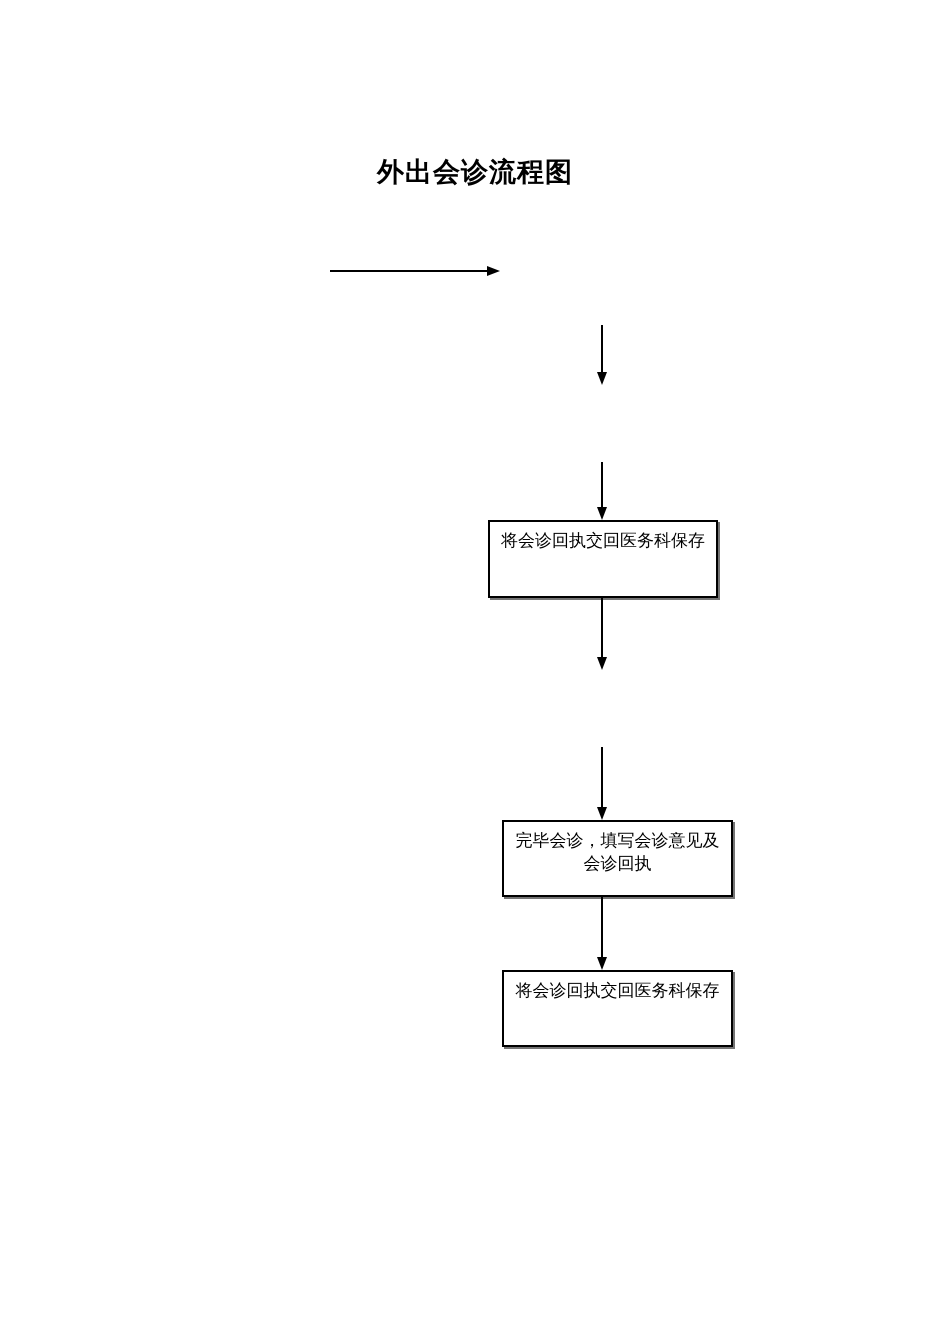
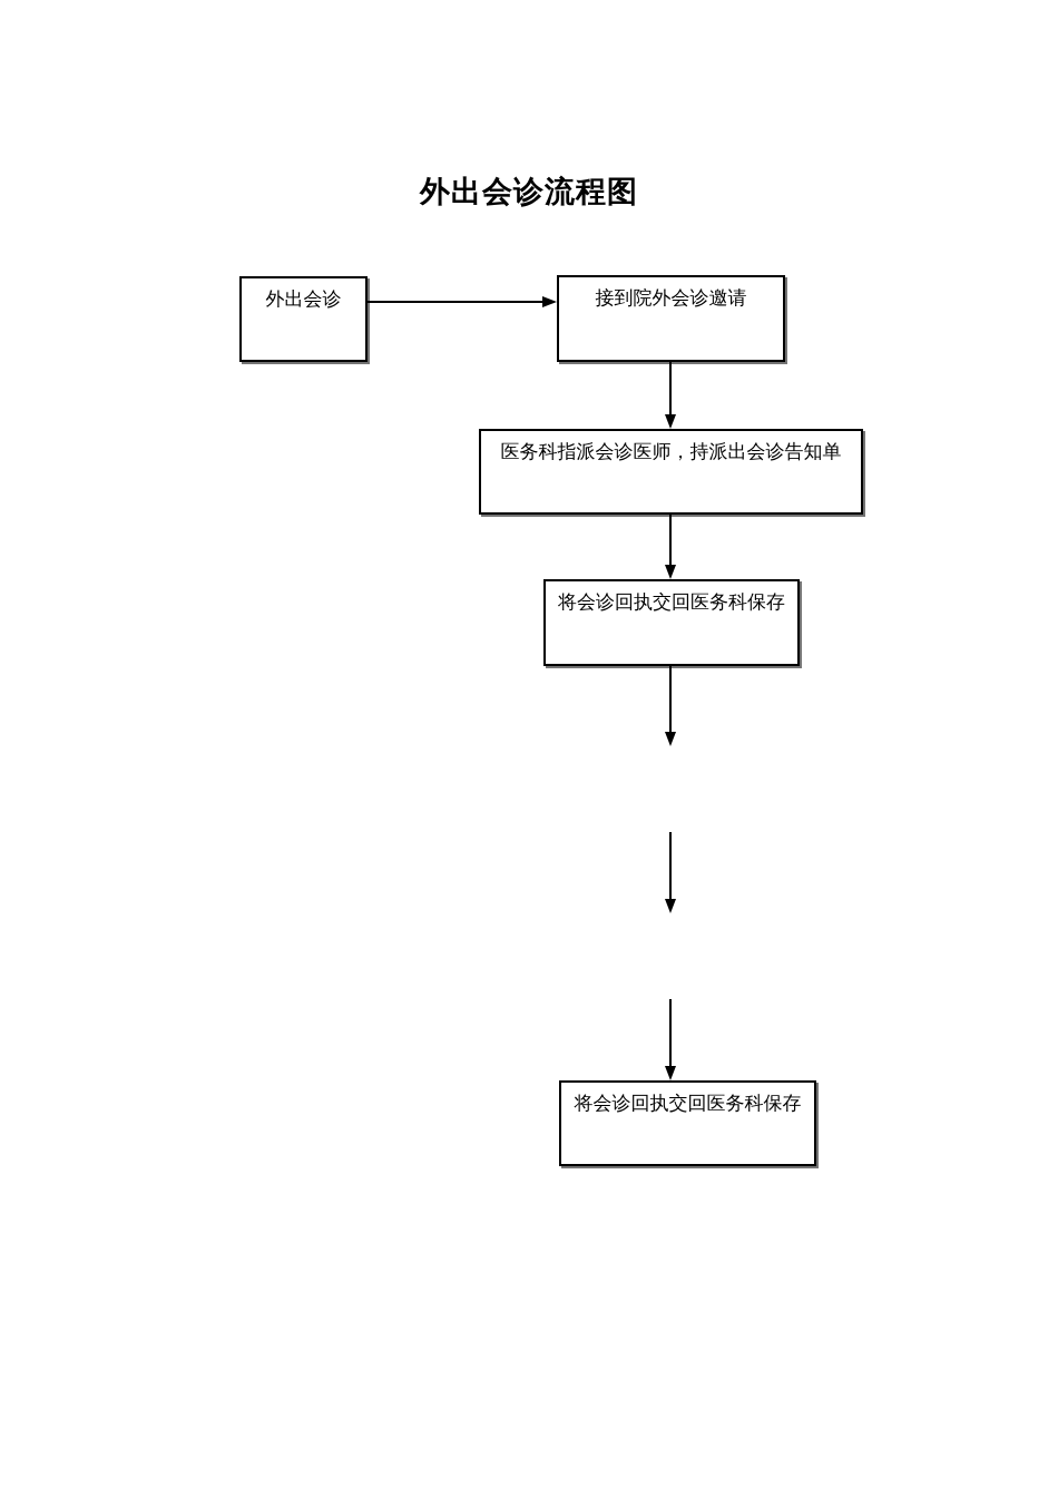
  外出会诊流程图
+ 外出会诊
+ 接到院外会诊邀请
+ 医务科指派会诊医师，持派出会诊告知单
  将会诊回执交回医务科保存
- 完毕会诊，填写会诊意见及
- 会诊回执
  将会诊回执交回医务科保存
